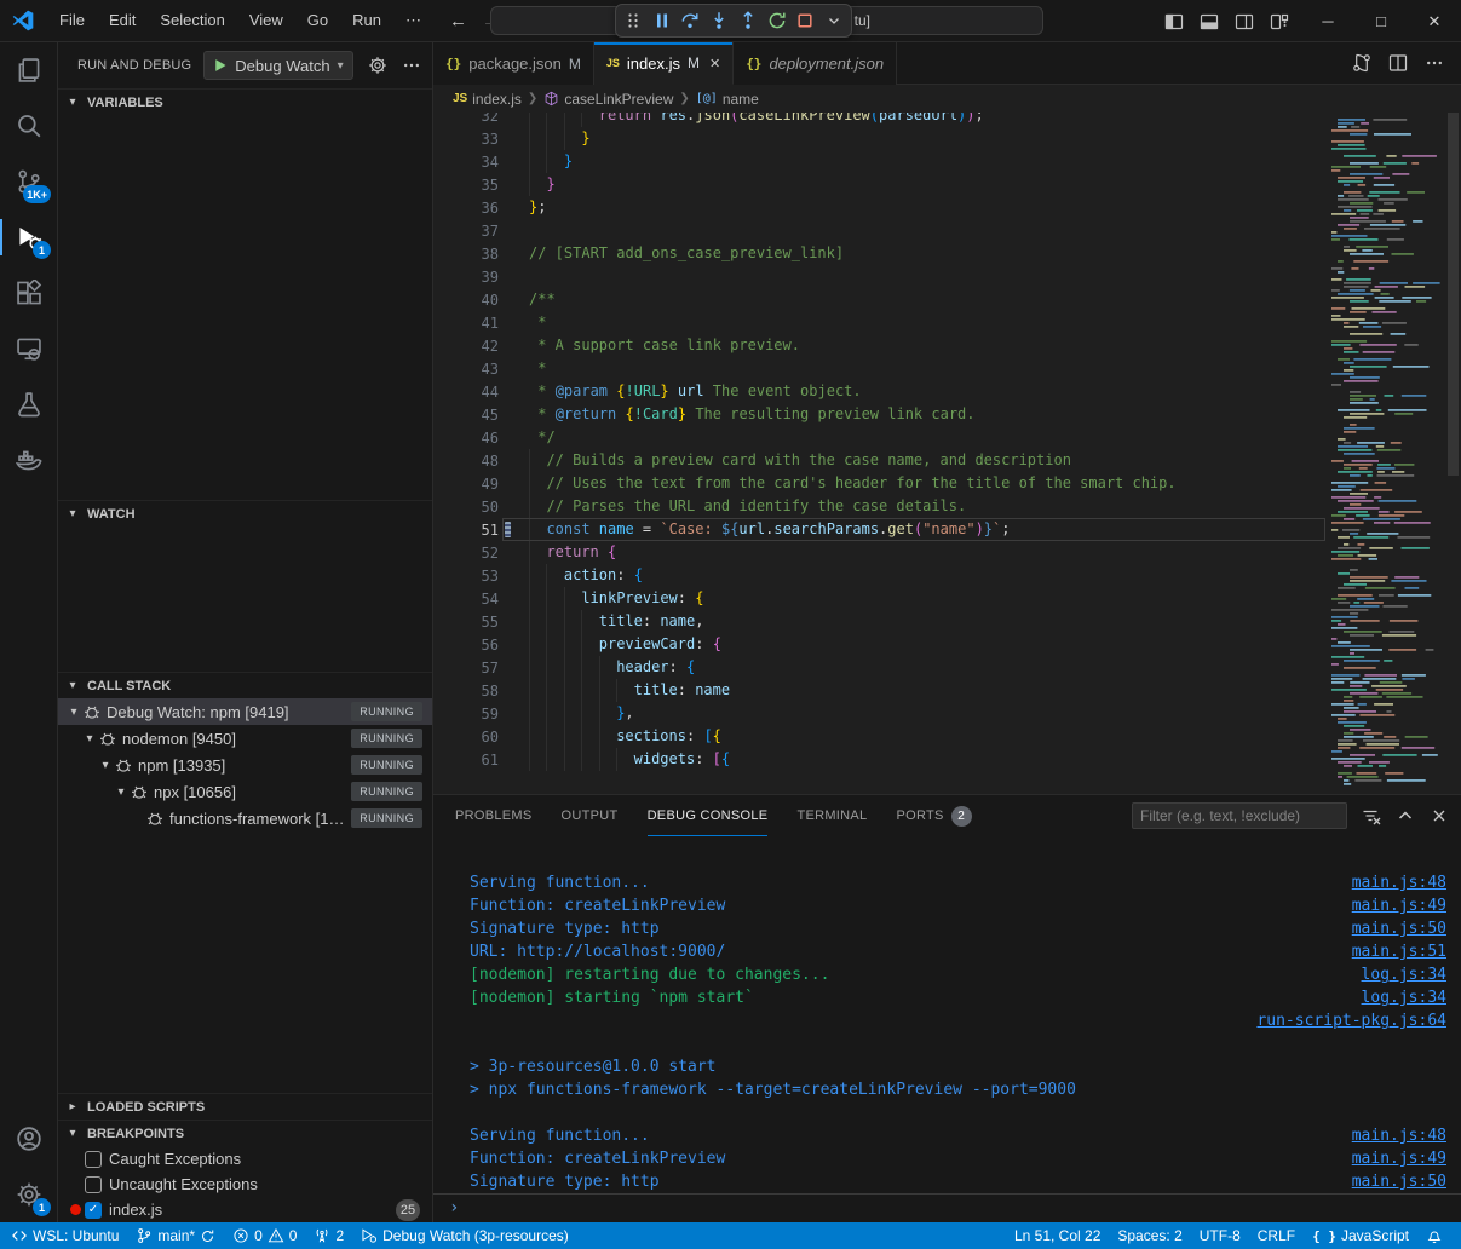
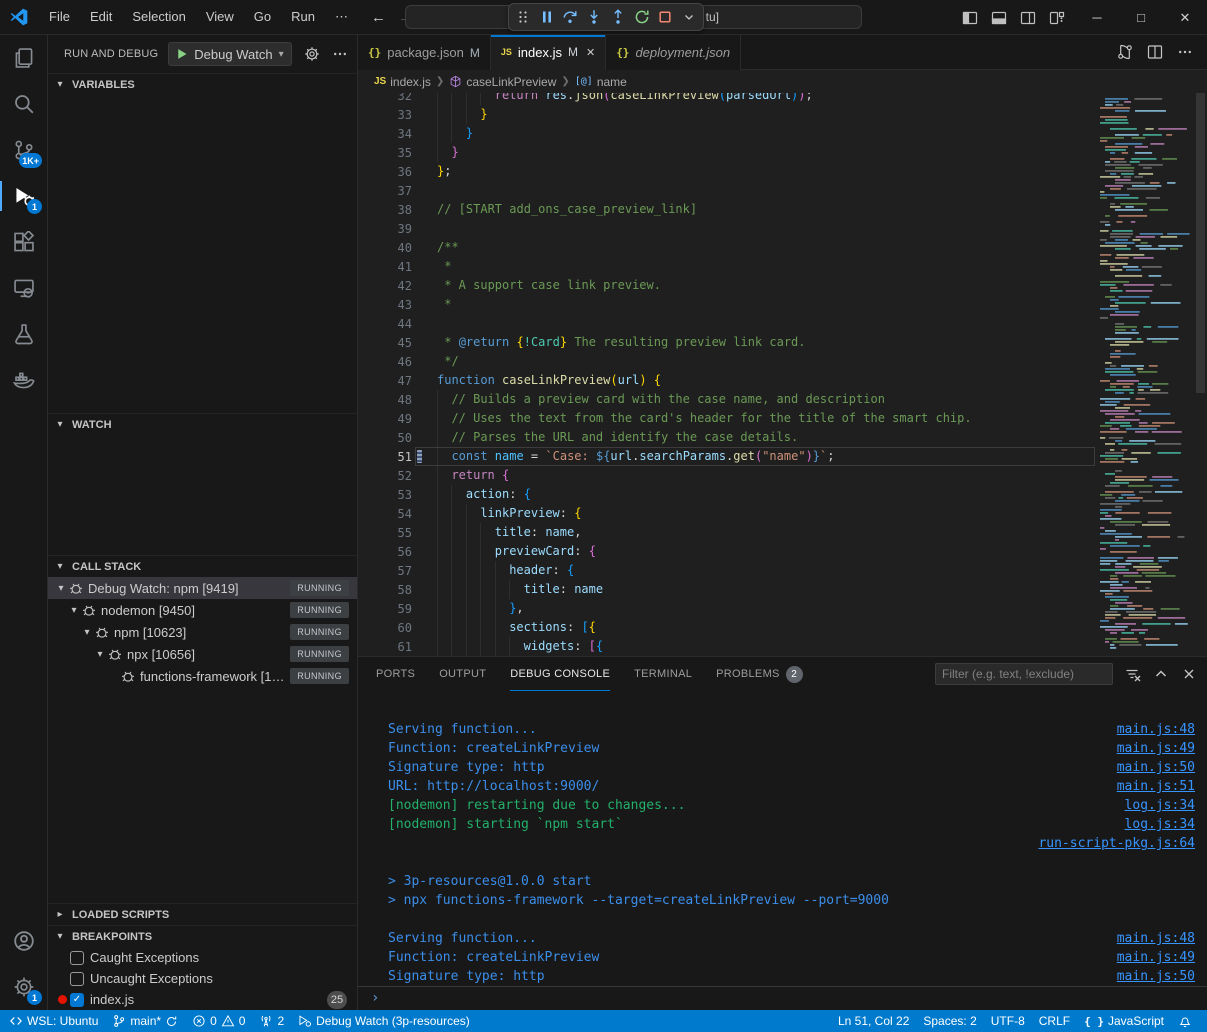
  File
  Edit
  Selection
  View
  Go
  Run
  ⋯
  ←
  tu]
  ─
  □
  ✕
  1K+
  1
  1
  RUN AND DEBUG
  Debug Watch
  ▾
  ▾
  VARIABLES
  ▾
  WATCH
  ▾
  CALL STACK
  ▾
  Debug Watch: npm [9419]
  RUNNING
  ▾
  nodemon [9450]
  RUNNING
  ▾
- npm [13935]
+ npm [10623]
  RUNNING
  ▾
  npx [10656]
  RUNNING
  functions-framework [106.
  RUNNING
  ▸
  LOADED SCRIPTS
  ▾
  BREAKPOINTS
  Caught Exceptions
  Uncaught Exceptions
  ✓
  index.js
  25
  {}
  package.json
  M
  JS
  index.js
  M
  ✕
  {}
  deployment.json
  JS
  index.js
  ❯
  caseLinkPreview
  ❯
  [@]
  name
  32
  return res.json(caseLinkPreview(parsedUrl));
  33
  }
  34
  }
  35
  }
  36
  };
  37
  38
  // [START add_ons_case_preview_link]
  39
  40
  /**
  41
  *
  42
  * A support case link preview.
  43
  *
  44
- * @param {!URL} url The event object.
  45
  * @return {!Card} The resulting preview link card.
  46
  */
+ 47
+ function caseLinkPreview(url) {
  48
  // Builds a preview card with the case name, and description
  49
  // Uses the text from the card's header for the title of the smart chip.
  50
  // Parses the URL and identify the case details.
  51
  const name = `Case: ${url.searchParams.get("name")}`;
  52
  return {
  53
  action: {
  54
  linkPreview: {
  55
  title: name,
  56
  previewCard: {
  57
  header: {
  58
  title: name
  59
  },
  60
  sections: [{
  61
  widgets: [{
- PROBLEMS
+ PORTS
  OUTPUT
  DEBUG CONSOLE
  TERMINAL
- PORTS
+ PROBLEMS
  2
  Filter (e.g. text, !exclude)
  Serving function...
  main.js:48
  Function: createLinkPreview
  main.js:49
  Signature type: http
  main.js:50
  URL: http://localhost:9000/
  main.js:51
  [nodemon] restarting due to changes...
  log.js:34
  [nodemon] starting `npm start`
  log.js:34
  run-script-pkg.js:64
  > 3p-resources@1.0.0 start
  > npx functions-framework --target=createLinkPreview --port=9000
  Serving function...
  main.js:48
  Function: createLinkPreview
  main.js:49
  Signature type: http
  main.js:50
  ›
  WSL: Ubuntu
  main*
  0
  0
  2
  Debug Watch (3p-resources)
  Ln 51, Col 22
  Spaces: 2
  UTF-8
  CRLF
  { }
  JavaScript
